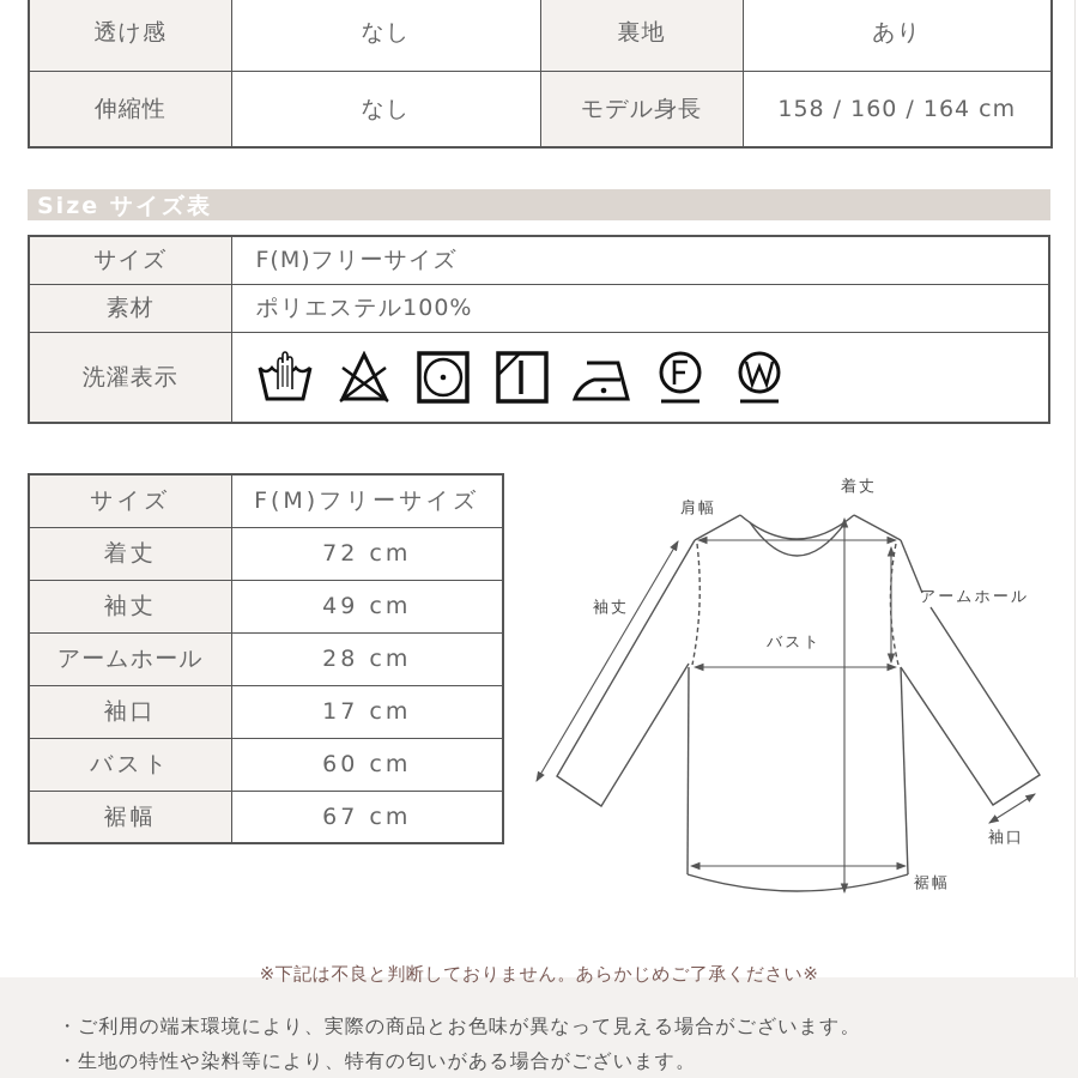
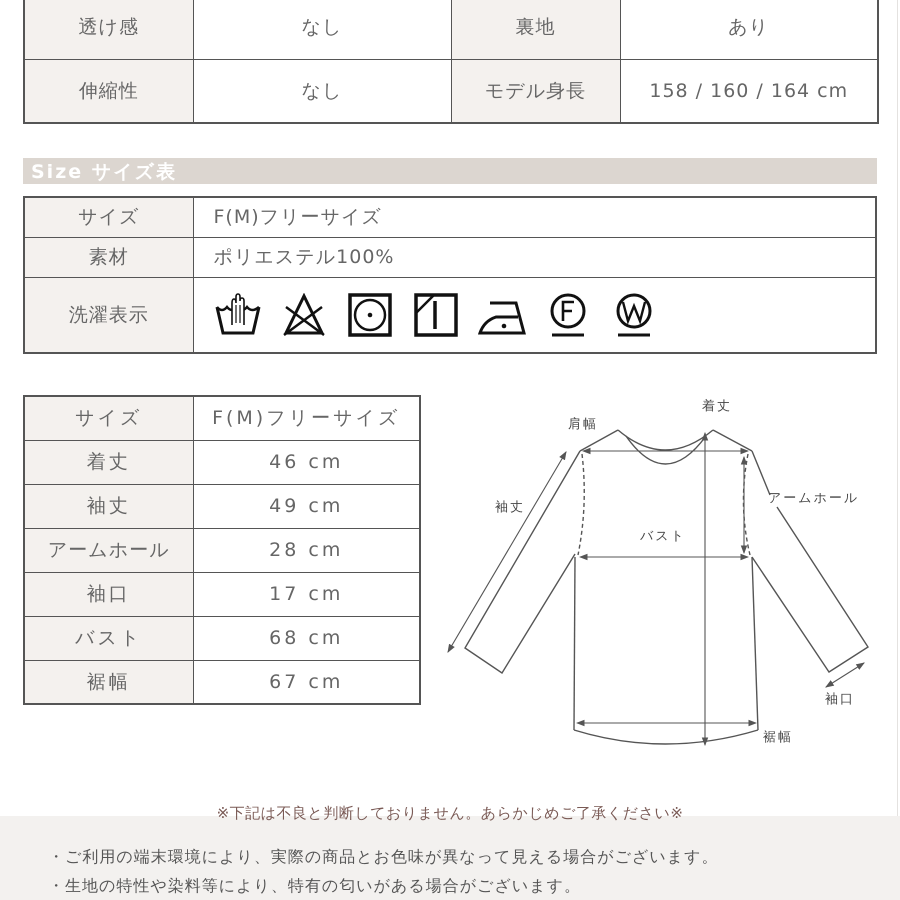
  透け感	なし	裏地	あり
  伸縮性	なし	モデル身長	158 / 160 / 164 cm
  Size サイズ表
  サイズ	F(M)フリーサイズ
  素材	ポリエステル100%
  洗濯表示
  サイズ	F(M)フリーサイズ
- 着丈	72 cm
+ 着丈	46 cm
  袖丈	49 cm
  アームホール	28 cm
  袖口	17 cm
- バスト	60 cm
+ バスト	68 cm
  裾幅	67 cm
  着丈
  肩幅
  袖丈
  アームホール
  バスト
  袖口
  裾幅
  ※下記は不良と判断しておりません。あらかじめご了承ください※
  ・ご利用の端末環境により、実際の商品とお色味が異なって見える場合がございます。
  ・生地の特性や染料等により、特有の匂いがある場合がございます。
